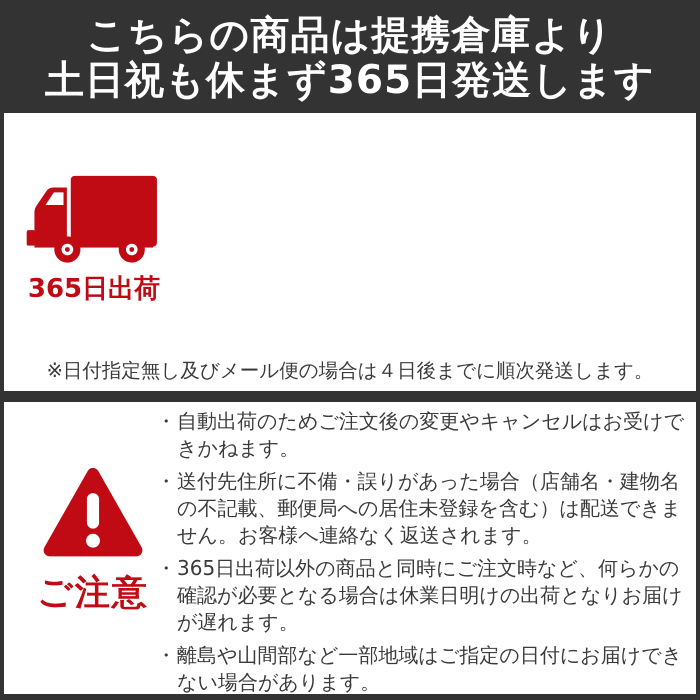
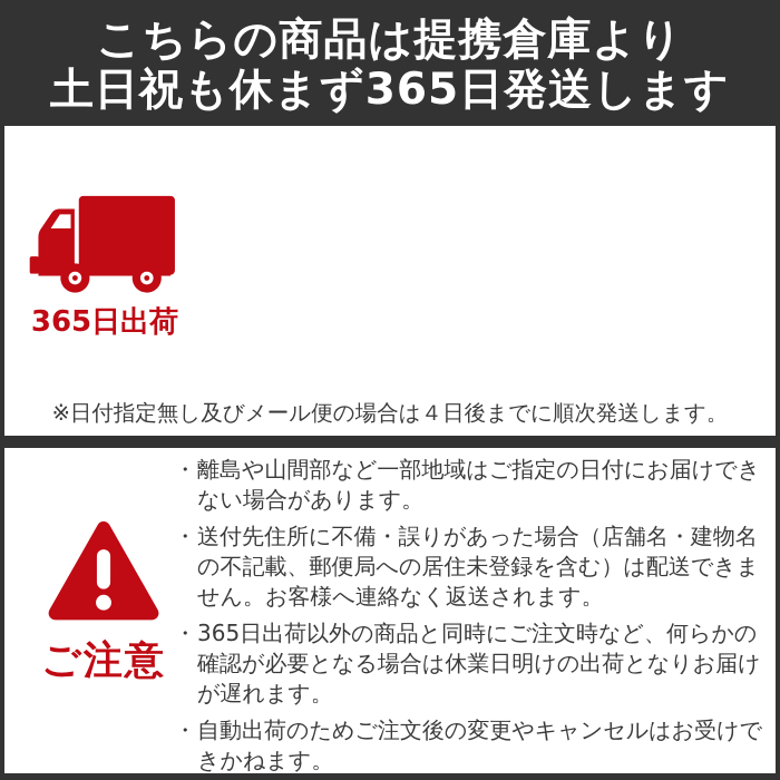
  こちらの商品は提携倉庫より
  土日祝も休まず365日発送します
  365日出荷
  ※日付指定無し及びメール便の場合は４日後までに順次発送します。
  ご注意
  ・
- 自動出荷のためご注文後の変更やキャンセルはお受けできかねます。
+ 離島や山間部など一部地域はご指定の日付にお届けできない場合があります。
  ・
  送付先住所に不備・誤りがあった場合（店舗名・建物名の不記載、郵便局への居住未登録を含む）は配送できません。お客様へ連絡なく返送されます。
  ・
  365日出荷以外の商品と同時にご注文時など、何らかの確認が必要となる場合は休業日明けの出荷となりお届けが遅れます。
  ・
- 離島や山間部など一部地域はご指定の日付にお届けできない場合があります。
+ 自動出荷のためご注文後の変更やキャンセルはお受けできかねます。
